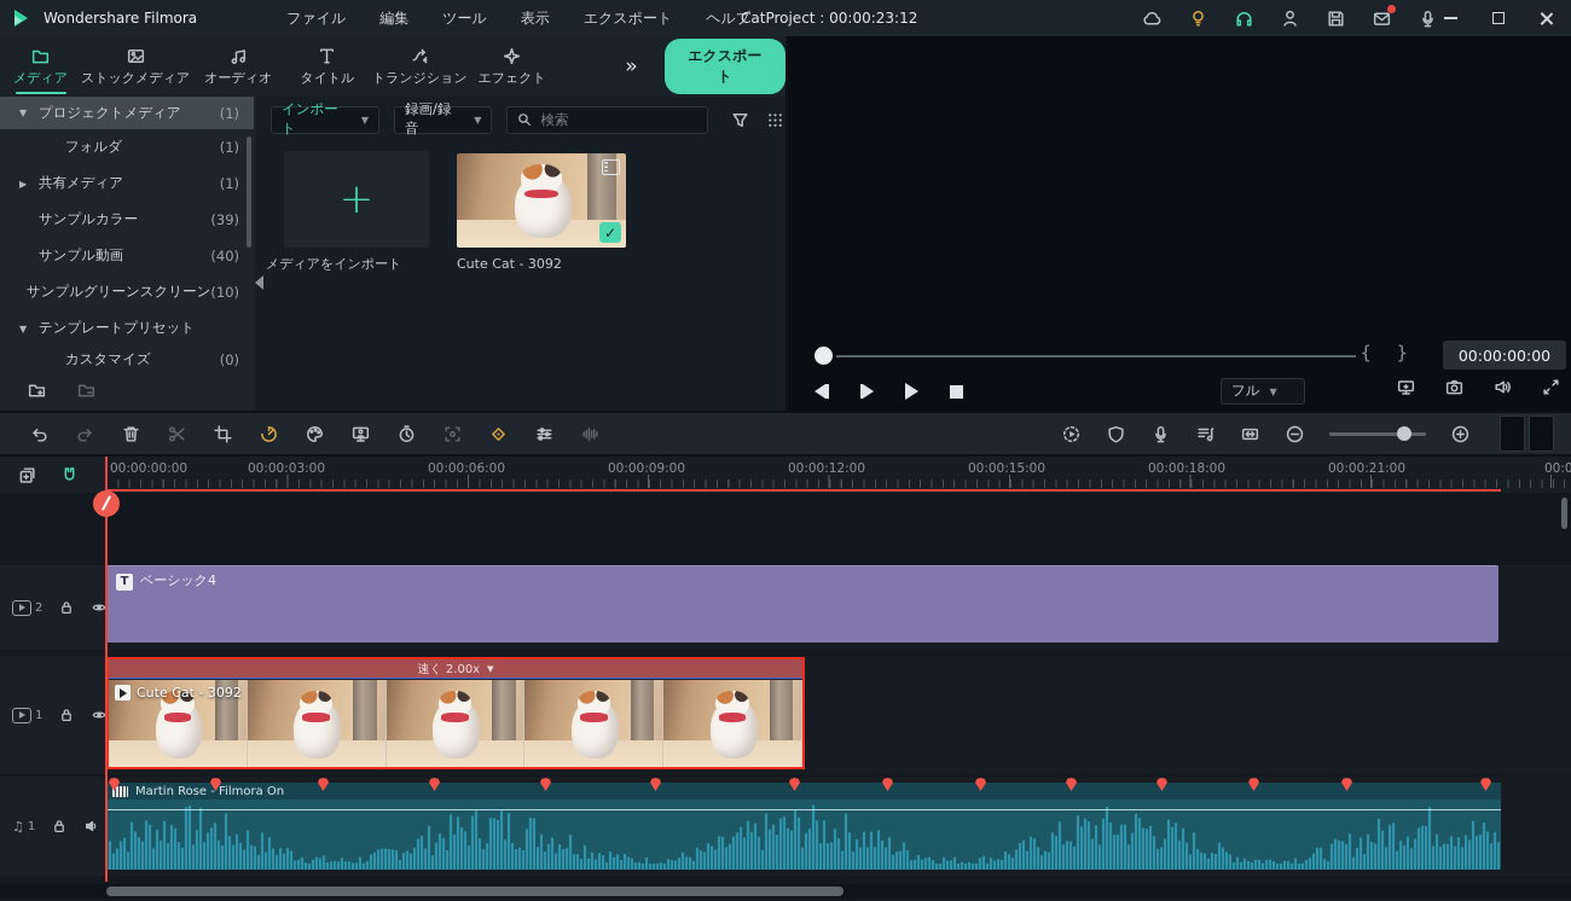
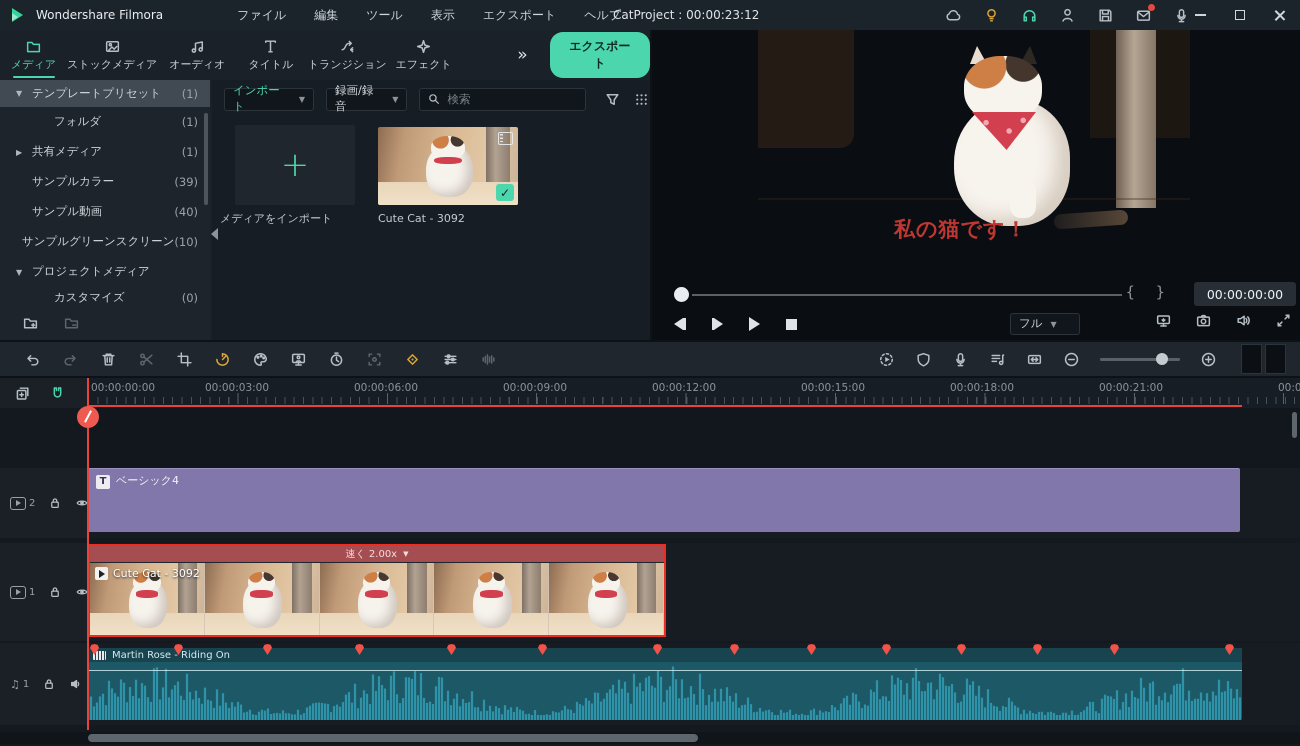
  Wondershare Filmora
  ファイル
  編集
  ツール
  表示
  エクスポート
  ヘルプ
  CatProject : 00:00:23:12
  メディア
  ストックメディア
  オーディオ
  タイトル
  トランジション
  エフェクト
  »
  エクスポート
  ▼
- プロジェクトメディア
+ テンプレートプリセット
  (1)
  フォルダ
  (1)
  ▶
  共有メディア
  (1)
  サンプルカラー
  (39)
  サンプル動画
  (40)
  サンプルグリーンスクリーン
  (10)
  ▼
- テンプレートプリセット
+ プロジェクトメディア
  カスタマイズ
  (0)
  インポート
  ▼
  録画/録音
  ▼
  検索
  +
  メディアをインポート
  ✓
  Cute Cat - 3092
+ 私の猫です！
  {
  }
  00:00:00:00
  フル
  ▼
  00:00:00:00
  00:00:03:00
  00:00:06:00
  00:00:09:00
  00:00:12:00
  00:00:15:00
  00:00:18:00
  00:00:21:00
  00:0
  2
  T
  ベーシック4
  1
  速く 2.00x
  ▼
  Cute Cat - 3092
  ♫
  1
- Martin Rose - Filmora On
+ Martin Rose - Riding On
